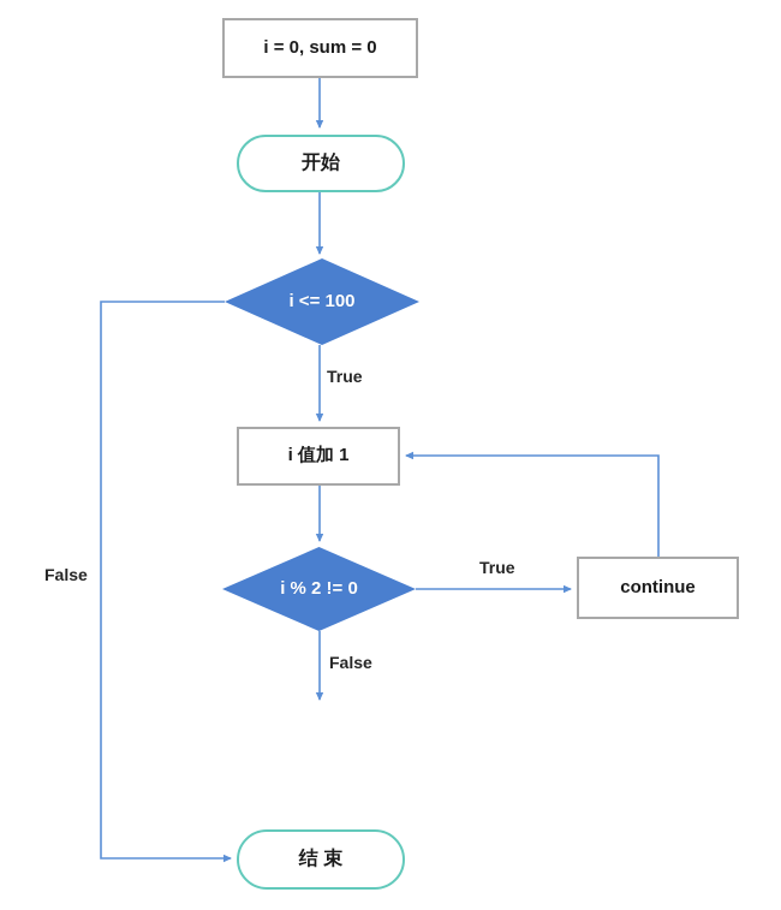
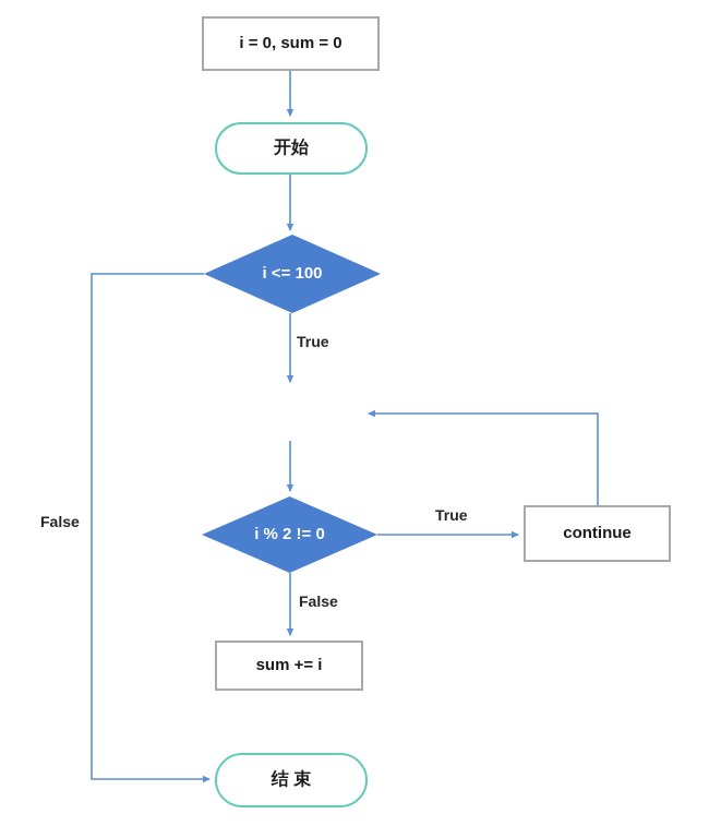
  i = 0, sum = 0
  开始
  i <= 100
- i 值加 1
  i % 2 != 0
  continue
+ sum += i
  结 束
  True
  False
  True
  False
